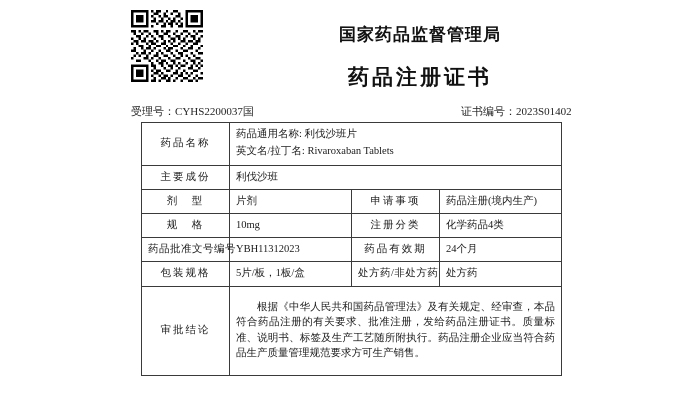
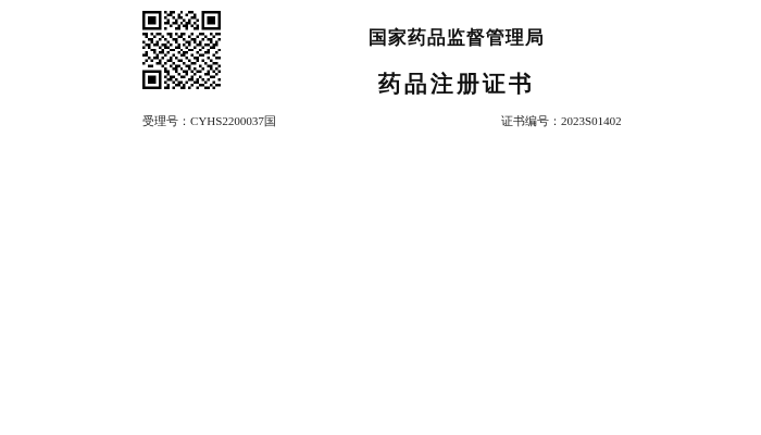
  国家药品监督管理局
  药品注册证书
  受理号：CYHS2200037国
  证书编号：2023S01402
- 药品名称	药品通用名称: 利伐沙班片 英文名/拉丁名: Rivaroxaban Tablets
- 主要成份	利伐沙班
- 剂 型	片剂	申请事项	药品注册(境内生产)
- 规 格	10mg	注册分类	化学药品4类
- 药品批准文号编号	YBH11312023	药品有效期	24个月
- 包装规格	5片/板，1板/盒	处方药/非处方药	处方药
- 审批结论	根据《中华人民共和国药品管理法》及有关规定、经审查，本品符合药品注册的有关要求、批准注册，发给药品注册证书。质量标准、说明书、标签及生产工艺随所附执行。药品注册企业应当符合药品生产质量管理规范要求方可生产销售。
